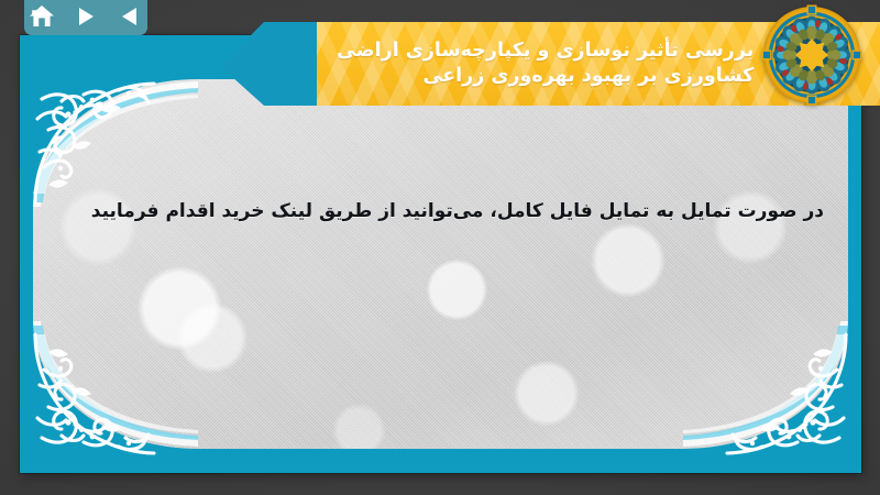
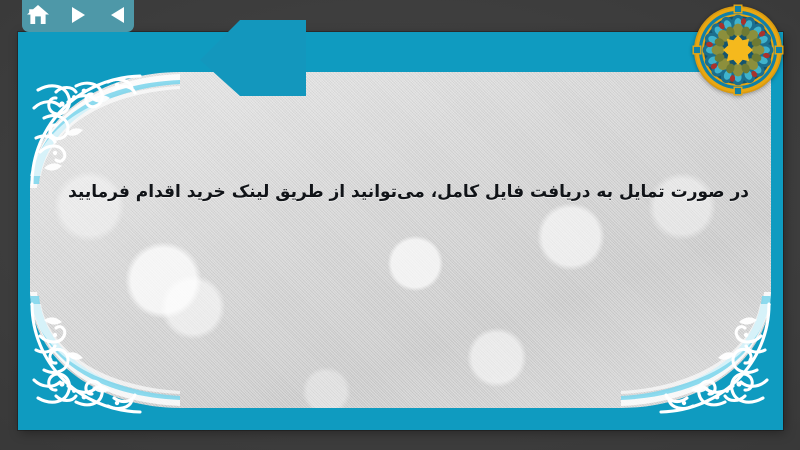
- در صورت تمایل به تمایل فایل کامل، می‌توانید از طریق لینک خرید اقدام فرمایید
+ در صورت تمایل به دریافت فایل کامل، می‌توانید از طریق لینک خرید اقدام فرمایید
- بررسی تأثیر نوسازی و یکپارچه‌سازی اراضی
- کشاورزی بر بهبود بهره‌وری زراعی
